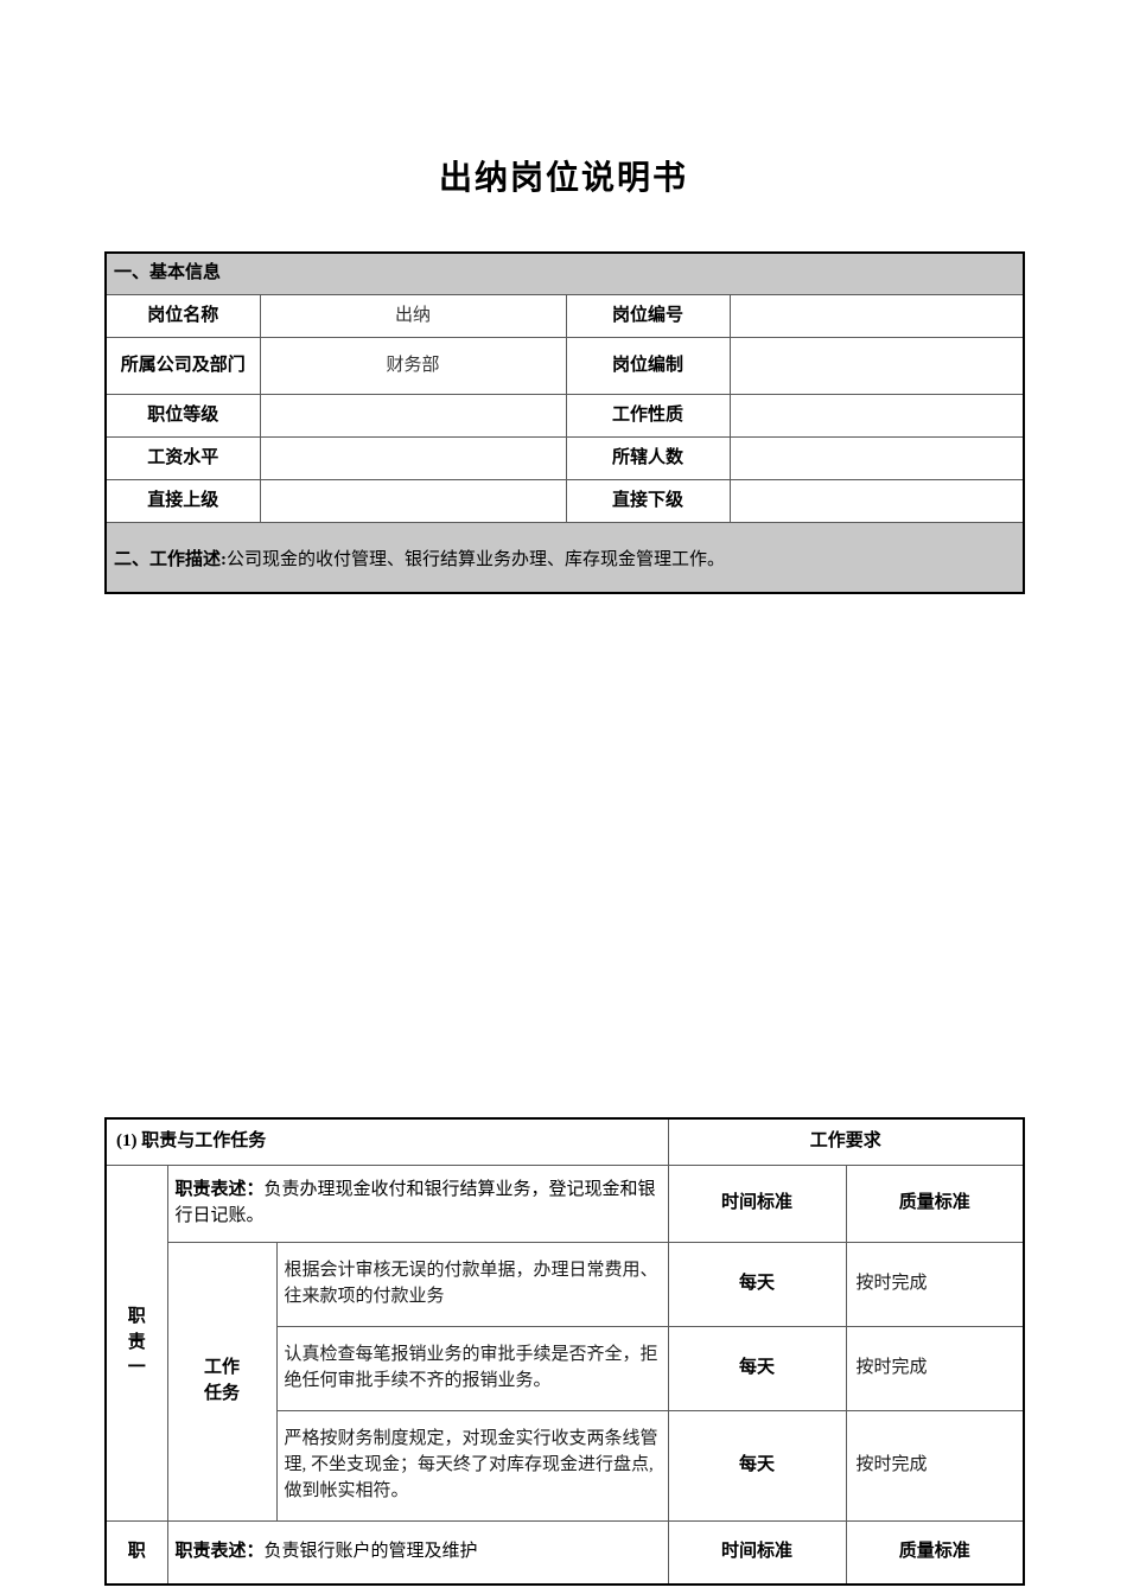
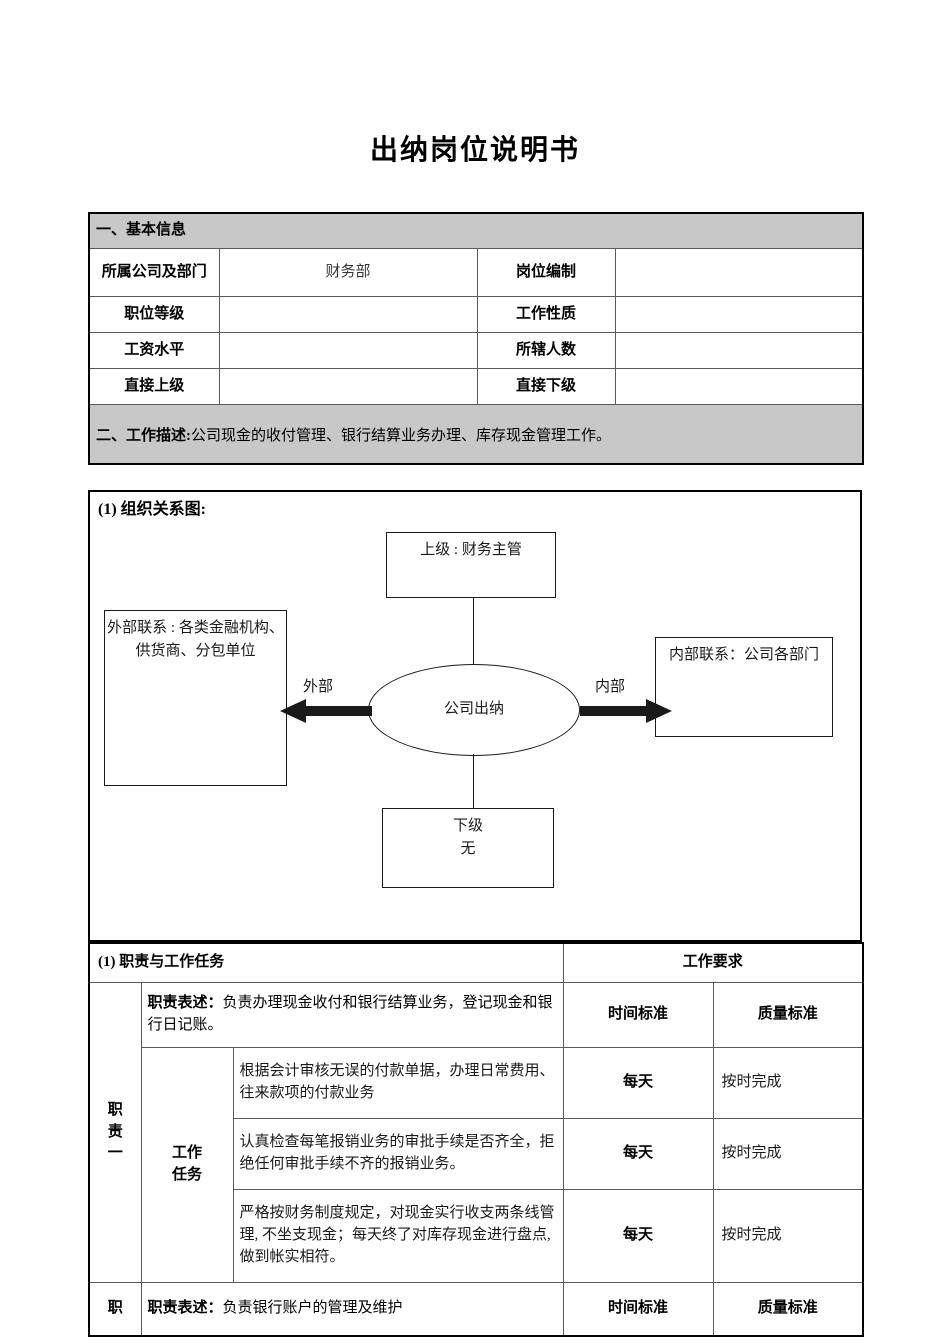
  出纳岗位说明书
  一、基本信息
- 岗位名称	出纳	岗位编号
  所属公司及部门	财务部	岗位编制
  职位等级		工作性质
  工资水平		所辖人数
  直接上级		直接下级
  二、工作描述:公司现金的收付管理、银行结算业务办理、库存现金管理工作。
+ (1) 组织关系图: 上级 : 财务主管 外部联系 : 各类金融机构、供货商、分包单位 内部联系：公司各部门 公司出纳 下级 无 外部 内部
  (1) 职责与工作任务	工作要求
  职 责 一	职责表述：负责办理现金收付和银行结算业务，登记现金和银行日记账。	时间标准	质量标准
  工作 任务	根据会计审核无误的付款单据，办理日常费用、往来款项的付款业务	每天	按时完成
  认真检查每笔报销业务的审批手续是否齐全，拒绝任何审批手续不齐的报销业务。	每天	按时完成
  严格按财务制度规定，对现金实行收支两条线管理, 不坐支现金；每天终了对库存现金进行盘点, 做到帐实相符。	每天	按时完成
  职	职责表述：负责银行账户的管理及维护	时间标准	质量标准
